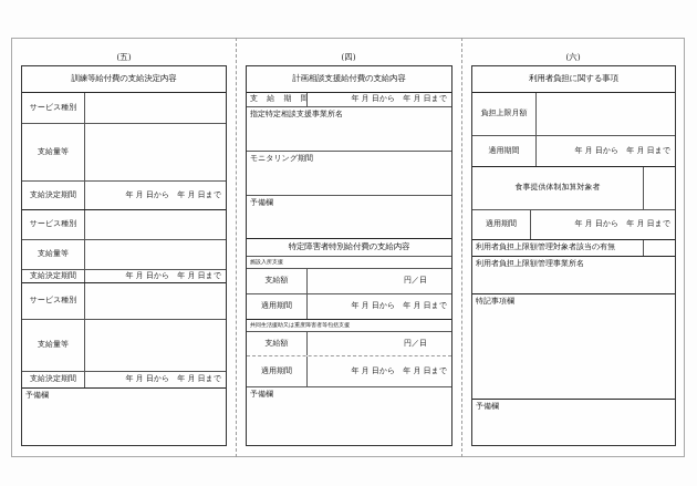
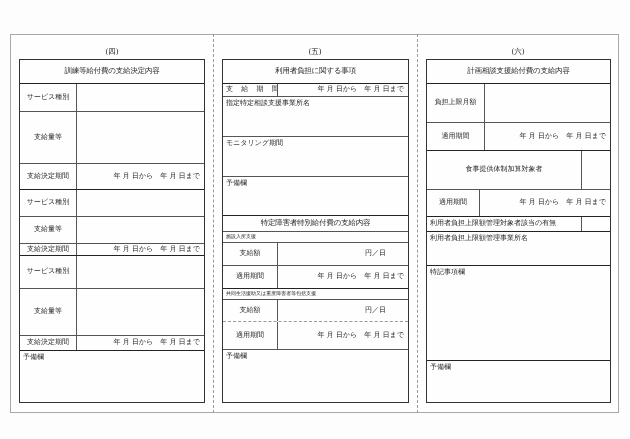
- (五)
+ (四)
  訓練等給付費の支給決定内容
  サービス種別
  支給量等
  支給決定期間
  年 月 日から 年 月 日まで
  サービス種別
  支給量等
  支給決定期間
  年 月 日から 年 月 日まで
  サービス種別
  支給量等
  支給決定期間
  年 月 日から 年 月 日まで
  予備欄
- (四)
+ (五)
- 計画相談支援給付費の支給内容
+ 利用者負担に関する事項
  支 給 期 間
  年 月 日から 年 月 日まで
  指定特定相談支援事業所名
  モニタリング期間
  予備欄
  特定障害者特別給付費の支給内容
  支給額
  円／日
  適用期間
  年 月 日から 年 月 日まで
  支給額
  円／日
  適用期間
  年 月 日から 年 月 日まで
  予備欄
  (六)
- 利用者負担に関する事項
+ 計画相談支援給付費の支給内容
  負担上限月額
  適用期間
  年 月 日から 年 月 日まで
  食事提供体制加算対象者
  適用期間
  年 月 日から 年 月 日まで
  利用者負担上限額管理対象者該当の有無
  利用者負担上限額管理事業所名
  特記事項欄
  予備欄
